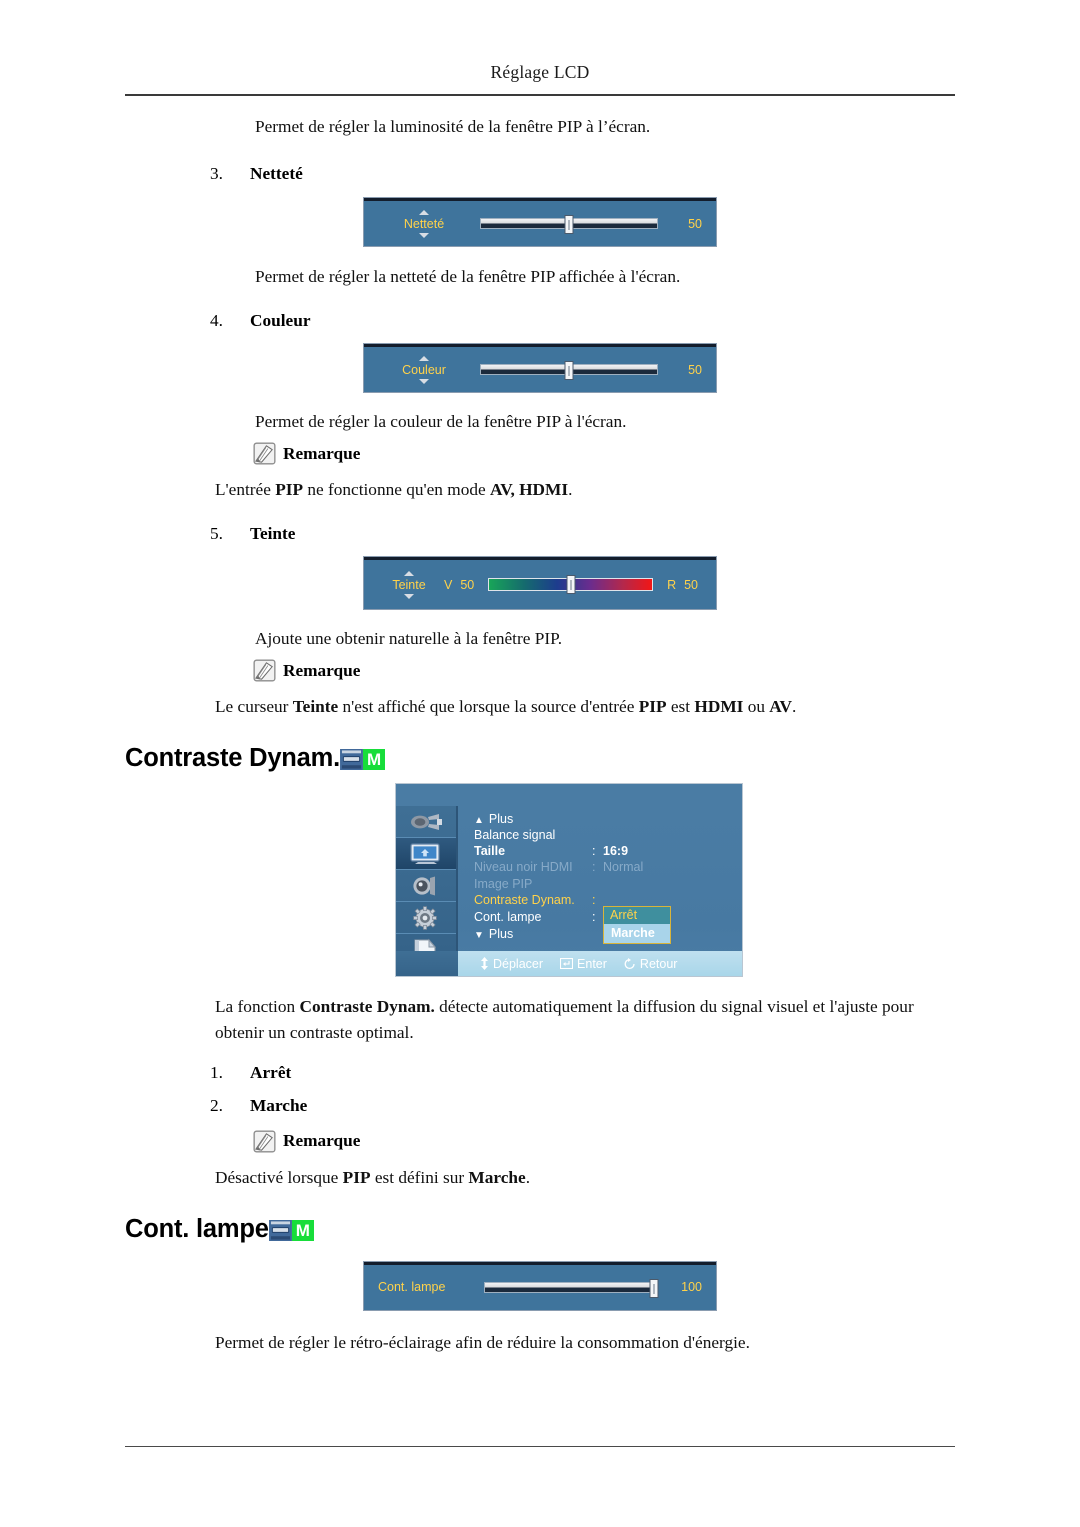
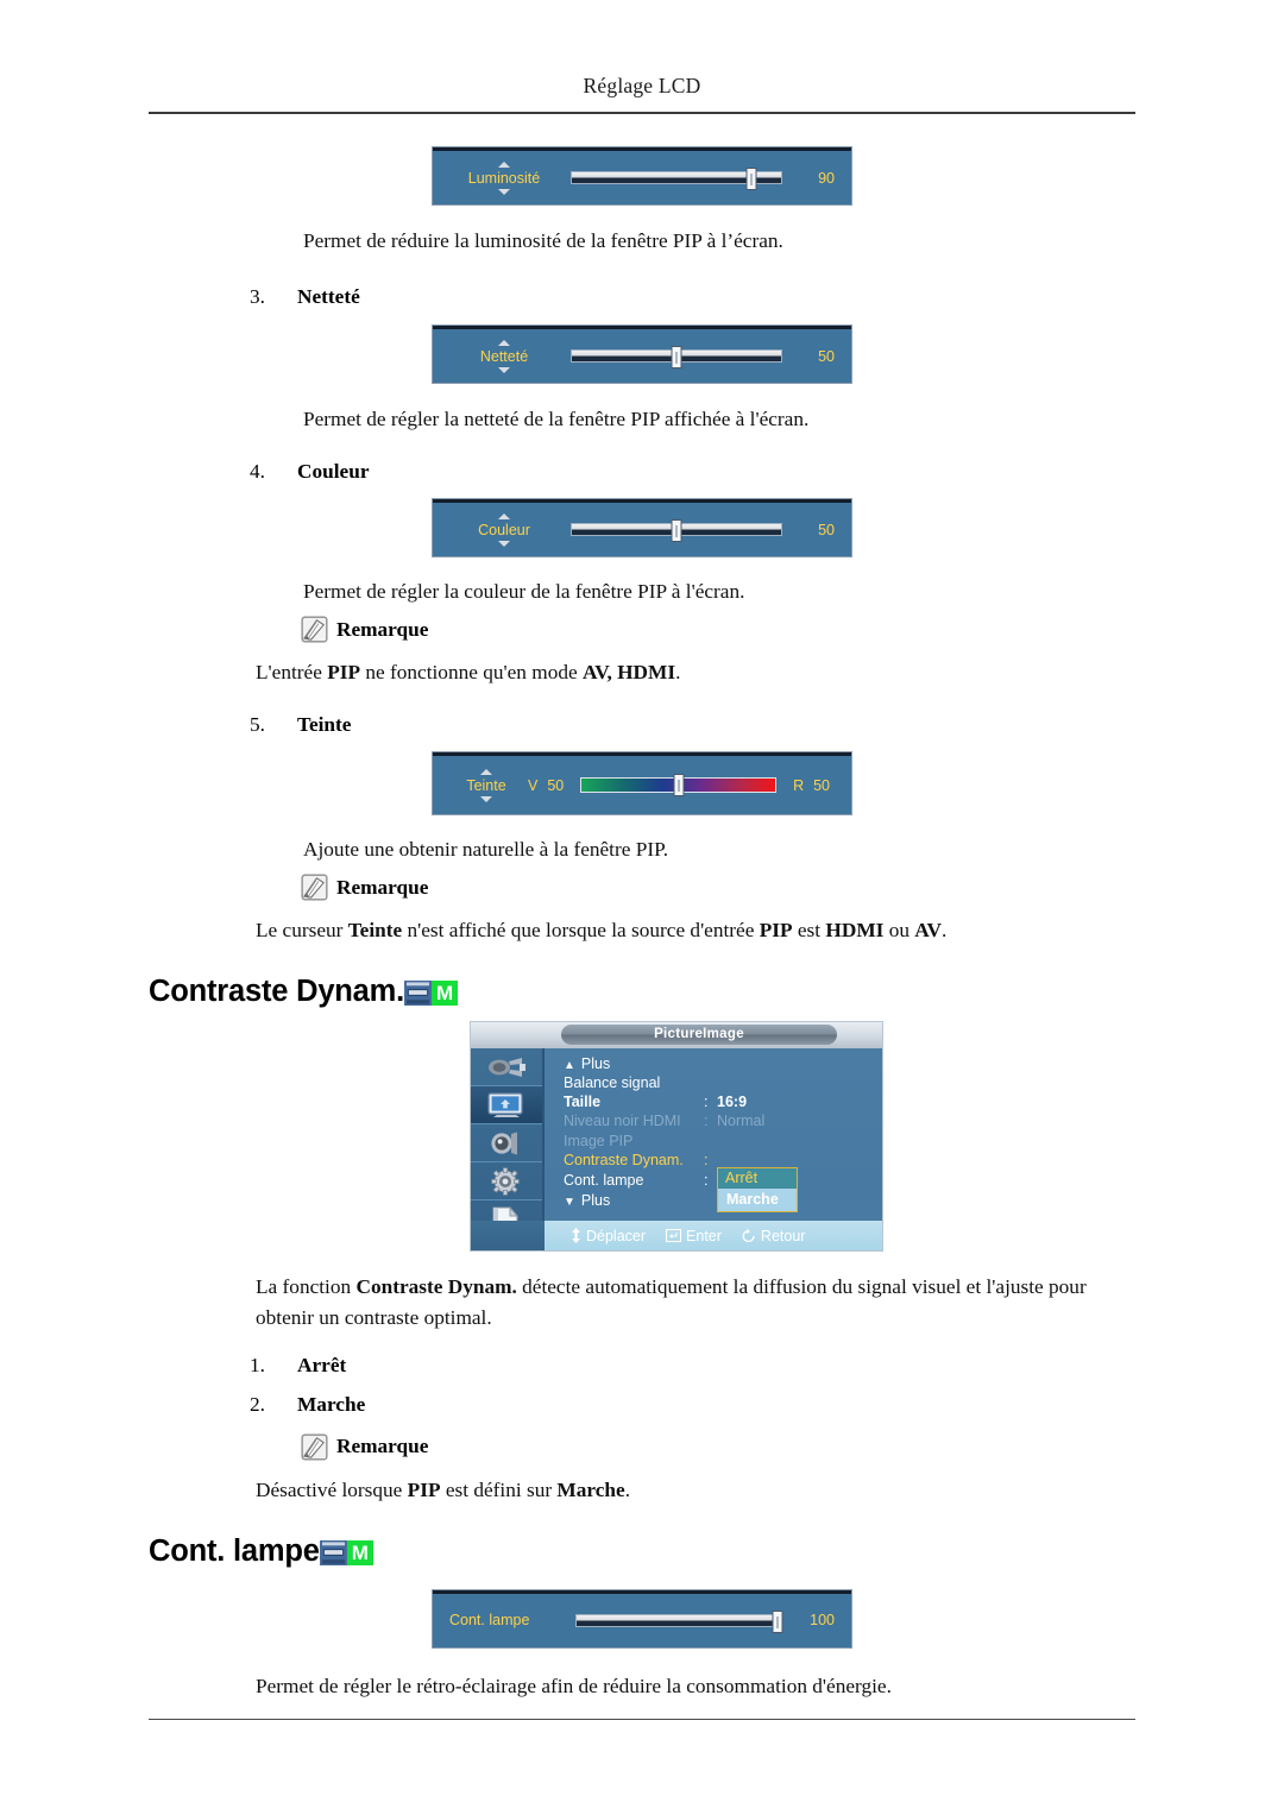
  Réglage LCD
+ Luminosité
+ 90
- Permet de régler la luminosité de la fenêtre PIP à l’écran.
+ Permet de réduire la luminosité de la fenêtre PIP à l’écran.
  3.
  Netteté
  Netteté
  50
  Permet de régler la netteté de la fenêtre PIP affichée à l'écran.
  4.
  Couleur
  Couleur
  50
  Permet de régler la couleur de la fenêtre PIP à l'écran.
  Remarque
  L'entrée PIP ne fonctionne qu'en mode AV, HDMI.
  5.
  Teinte
  Teinte
  V
  50
  R
  50
  Ajoute une obtenir naturelle à la fenêtre PIP.
  Remarque
  Le curseur Teinte n'est affiché que lorsque la source d'entrée PIP est HDMI ou AV.
  Contraste Dynam.
  M
+ PictureImage
  ▲ Plus
  Balance signal
  Taille
  :
  16:9
  Niveau noir HDMI
  :
  Normal
  Image PIP
  Contraste Dynam.
  :
  Cont. lampe
  :
  ▼ Plus
  Arrêt
  Marche
  Déplacer
  Enter
  Retour
  La fonction Contraste Dynam. détecte automatiquement la diffusion du signal visuel et l'ajuste pour obtenir un contraste optimal.
  1.
  Arrêt
  2.
  Marche
  Remarque
  Désactivé lorsque PIP est défini sur Marche.
  Cont. lampe
  M
  Cont. lampe
  100
  Permet de régler le rétro-éclairage afin de réduire la consommation d'énergie.
